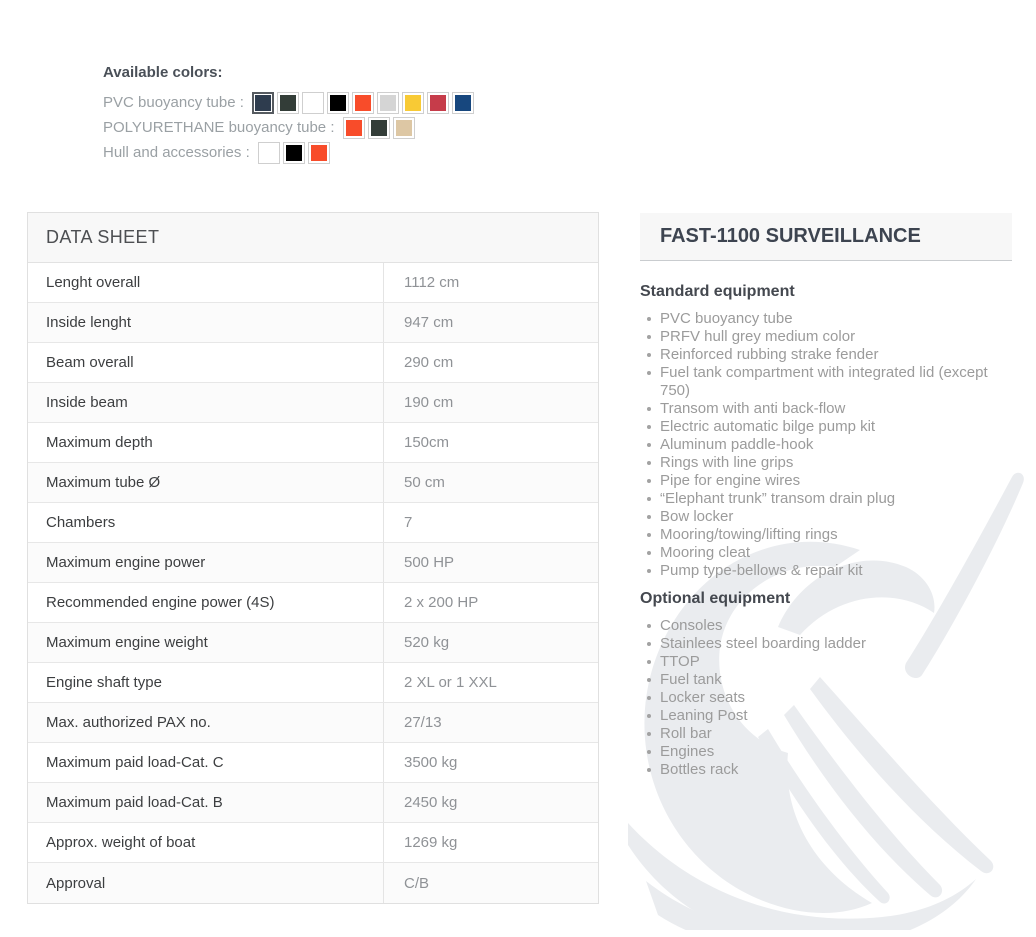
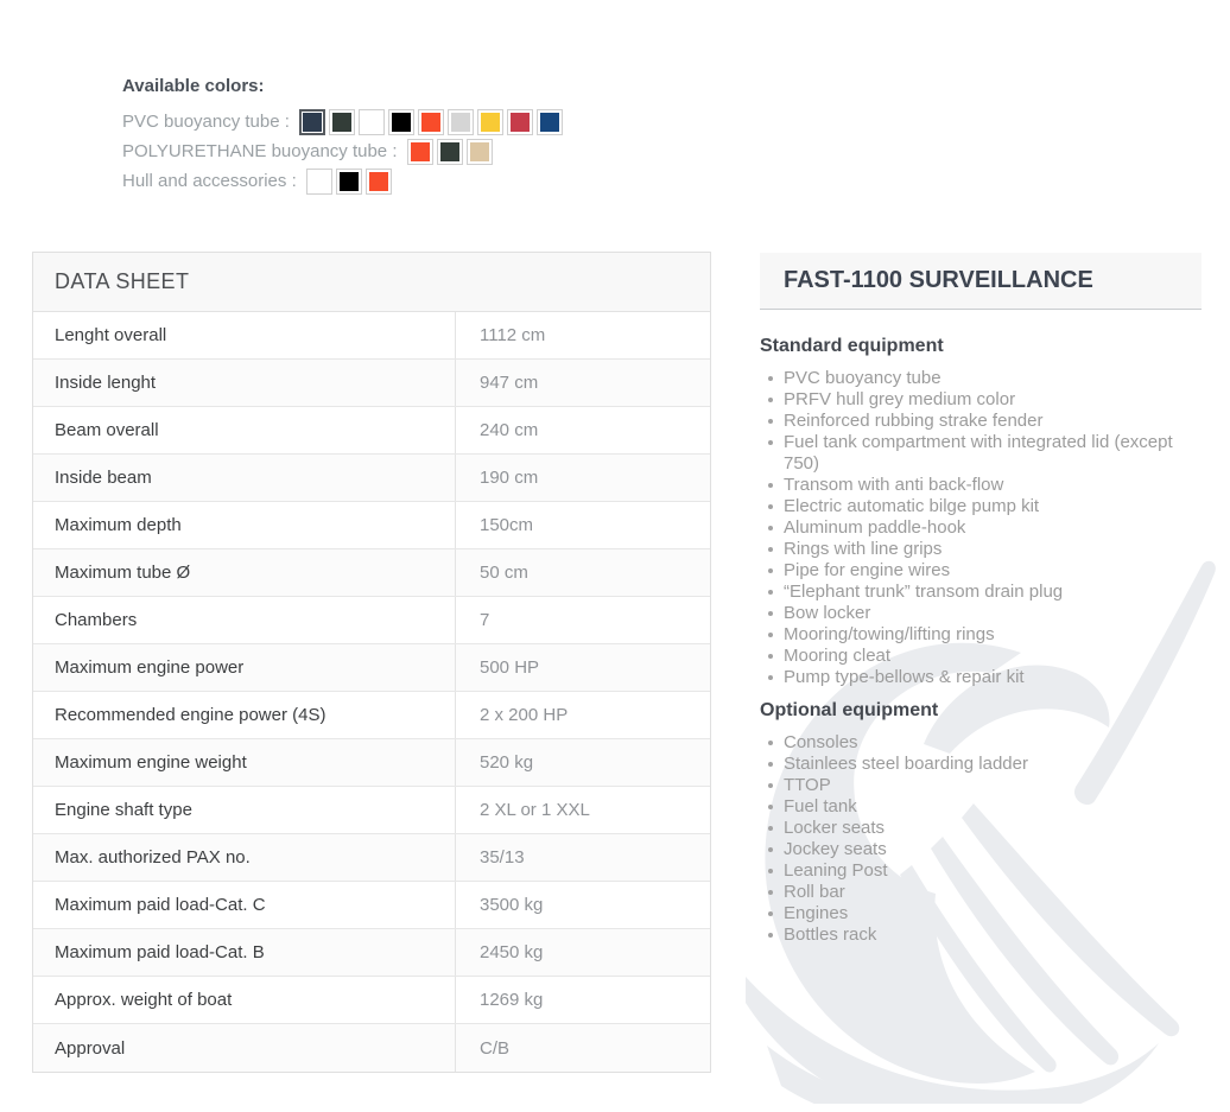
  Available colors:
  PVC buoyancy tube :
  POLYURETHANE buoyancy tube :
  Hull and accessories :
  DATA SHEET
  Lenght overall
  1112 cm
  Inside lenght
  947 cm
  Beam overall
- 290 cm
+ 240 cm
  Inside beam
  190 cm
  Maximum depth
  150cm
  Maximum tube Ø
  50 cm
  Chambers
  7
  Maximum engine power
  500 HP
  Recommended engine power (4S)
  2 x 200 HP
  Maximum engine weight
  520 kg
  Engine shaft type
  2 XL or 1 XXL
  Max. authorized PAX no.
- 27/13
+ 35/13
  Maximum paid load-Cat. C
  3500 kg
  Maximum paid load-Cat. B
  2450 kg
  Approx. weight of boat
  1269 kg
  Approval
  C/B
  FAST-1100 SURVEILLANCE
  Standard equipment
  PVC buoyancy tube
  PRFV hull grey medium color
  Reinforced rubbing strake fender
  Fuel tank compartment with integrated lid (except 750)
  Transom with anti back-flow
  Electric automatic bilge pump kit
  Aluminum paddle-hook
  Rings with line grips
  Pipe for engine wires
  “Elephant trunk” transom drain plug
  Bow locker
  Mooring/towing/lifting rings
  Mooring cleat
  Pump type-bellows & repair kit
  Optional equipment
  Consoles
  Stainlees steel boarding ladder
  TTOP
  Fuel tank
  Locker seats
+ Jockey seats
  Leaning Post
  Roll bar
  Engines
  Bottles rack
